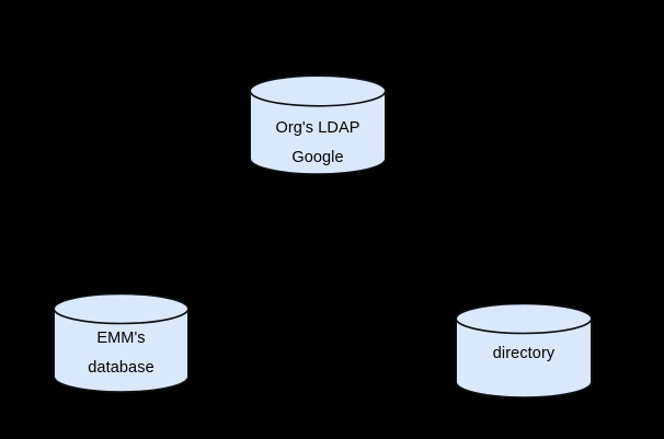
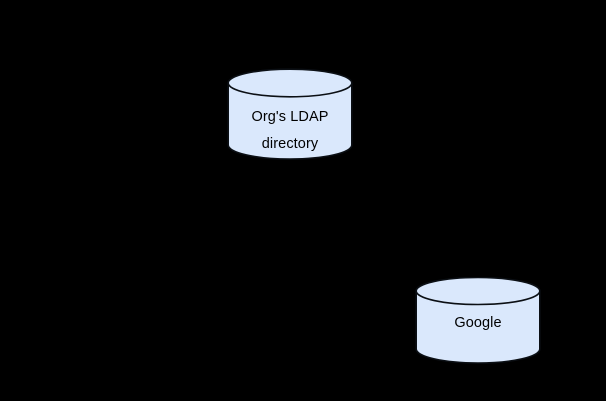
  Org's LDAP
- Google
+ directory
- EMM's
- database
- directory
+ Google
